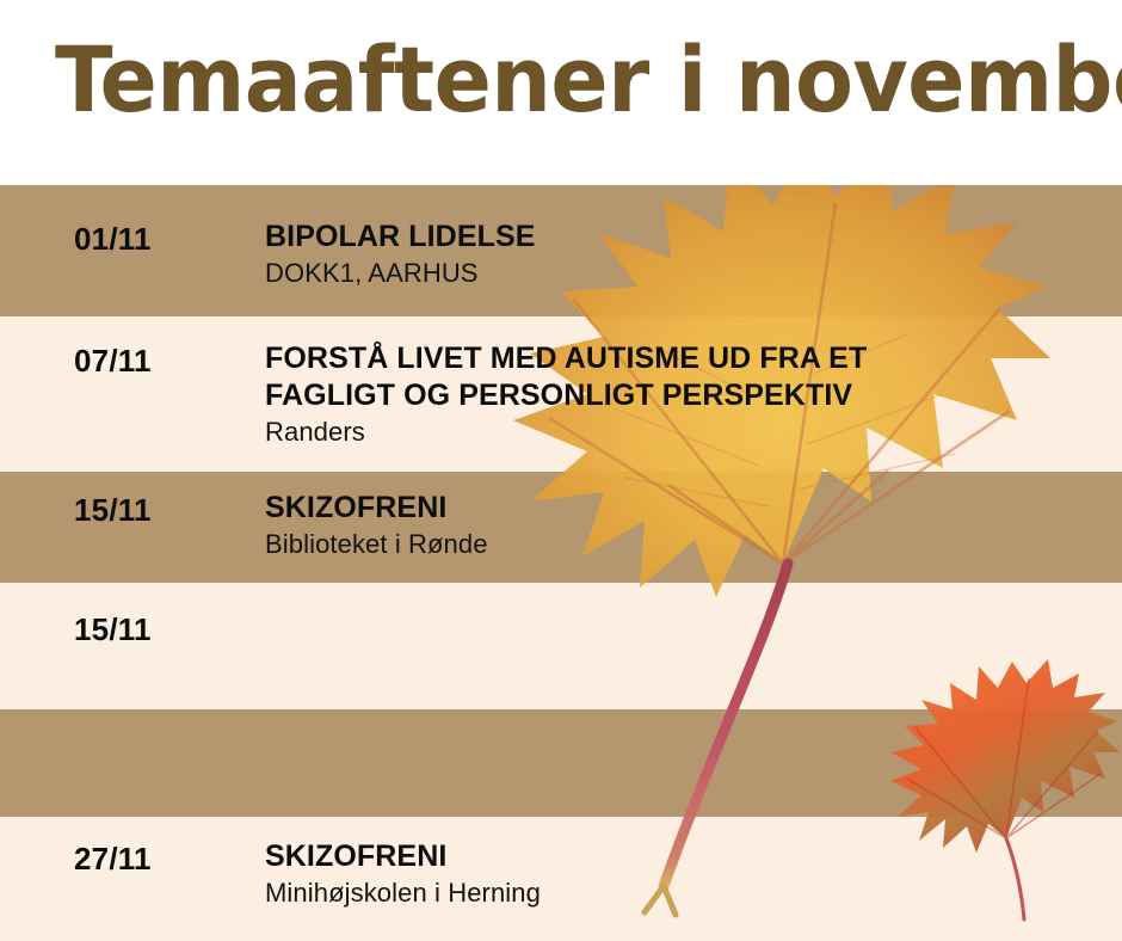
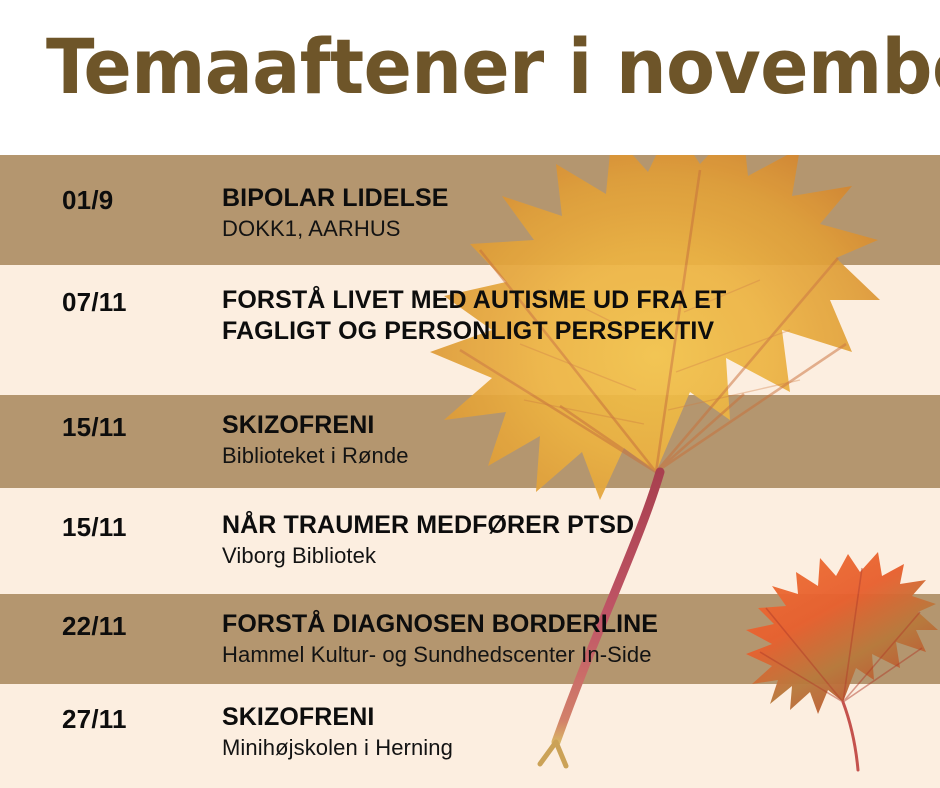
  Temaaftener i novemb
- 01/11
+ 01/9
  BIPOLAR LIDELSE
  DOKK1, AARHUS
  07/11
  FORSTÅ LIVET MED AUTISME UD FRA ET
  FAGLIGT OG PERSONLIGT PERSPEKTIV
- Randers
  15/11
  SKIZOFRENI
  Biblioteket i Rønde
  15/11
+ NÅR TRAUMER MEDFØRER PTSD
+ Viborg Bibliotek
+ 22/11
+ FORSTÅ DIAGNOSEN BORDERLINE
+ Hammel Kultur- og Sundhedscenter In-Side
  27/11
  SKIZOFRENI
  Minihøjskolen i Herning
